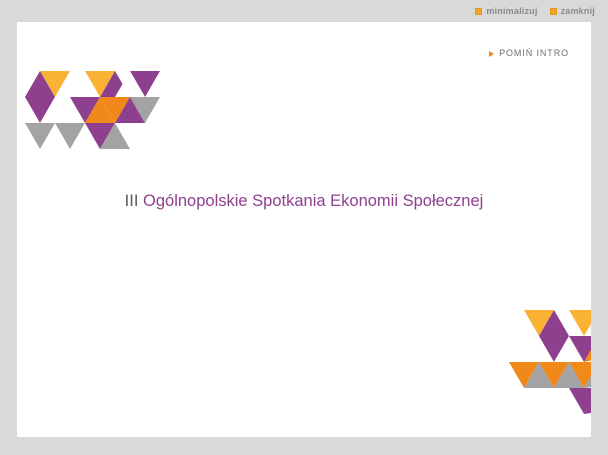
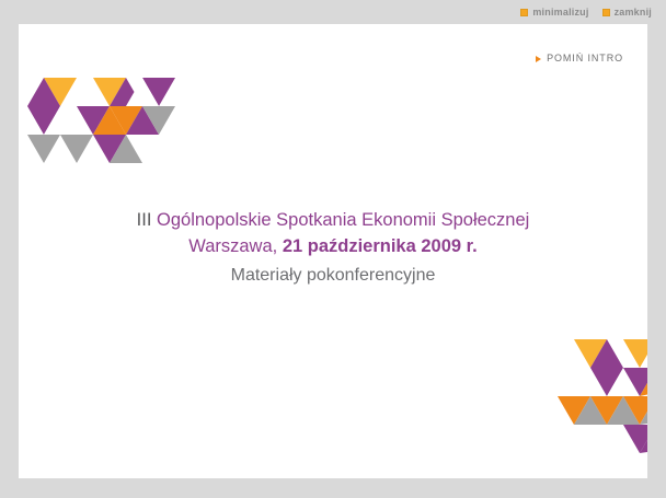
  minimalizuj
  zamknij
  POMIŃ INTRO
  III Ogólnopolskie Spotkania Ekonomii Społecznej
+ Warszawa, 21 października 2009 r.
+ Materiały pokonferencyjne
